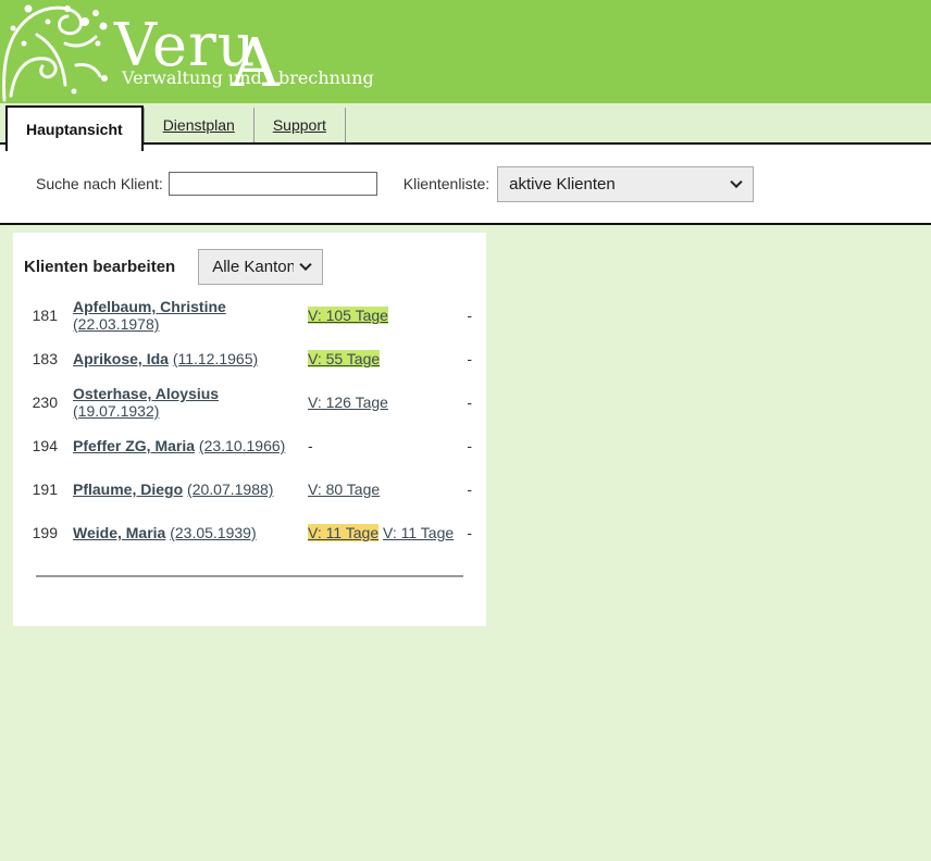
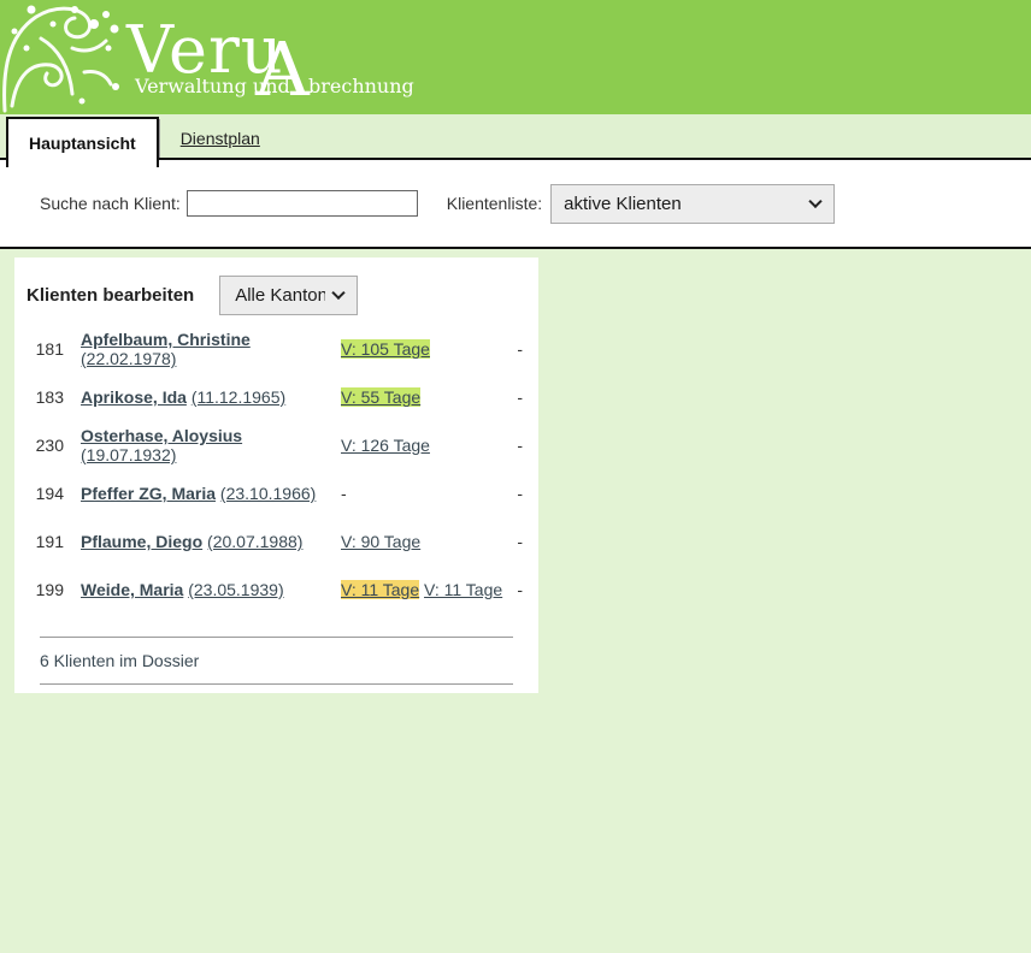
  Veru
  A
  Verwaltung und
  brechnung
  Hauptansicht
  Dienstplan
- Support
  Suche nach Klient:
  Klientenliste:
  aktive Klienten
  Klienten bearbeiten
  Alle Kanton
  181
- Apfelbaum, Christine (22.03.1978)
+ Apfelbaum, Christine (22.02.1978)
  V: 105 Tage
  -
  183
  Aprikose, Ida (11.12.1965)
  V: 55 Tage
  -
  230
  Osterhase, Aloysius (19.07.1932)
  V: 126 Tage
  -
  194
  Pfeffer ZG, Maria (23.10.1966)
  -
  -
  191
  Pflaume, Diego (20.07.1988)
- V: 80 Tage
+ V: 90 Tage
  -
  199
  Weide, Maria (23.05.1939)
  V: 11 Tage V: 11 Tage
  -
+ 6 Klienten im Dossier
